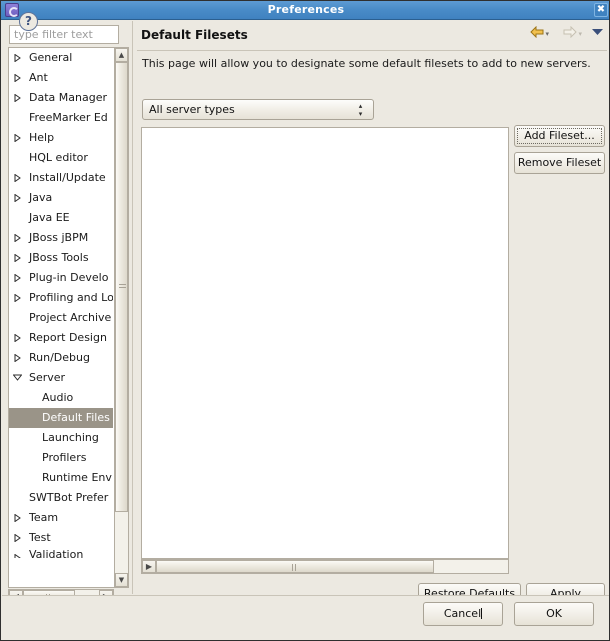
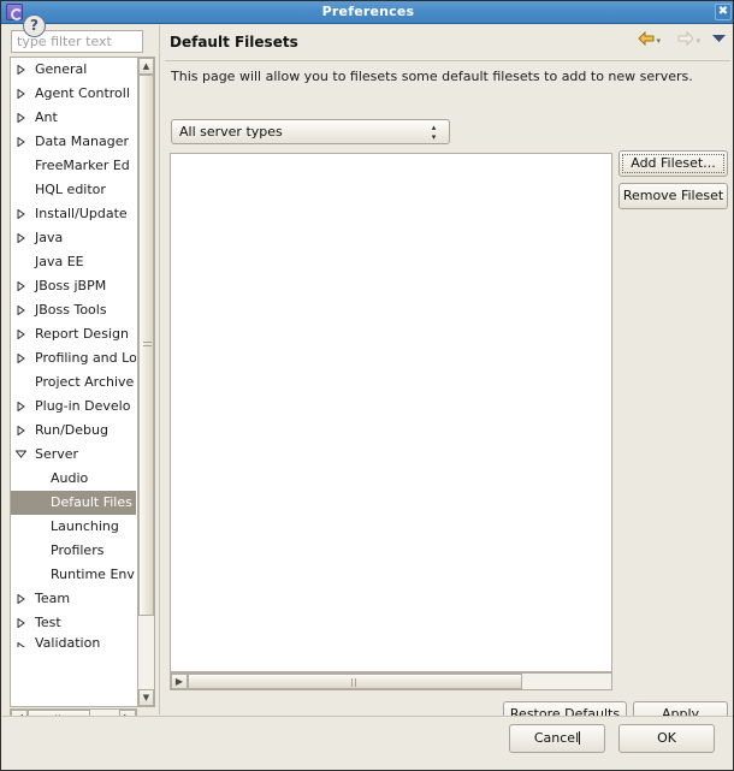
  Preferences
  ✖
  type filter text
  General
+ Agent Controll
  Ant
  Data Manager
  FreeMarker Ed
- Help
  HQL editor
  Install/Update
  Java
  Java EE
  JBoss jBPM
  JBoss Tools
- Plug-in Develo
+ Report Design
  Profiling and Lo
  Project Archive
- Report Design
+ Plug-in Develo
  Run/Debug
  Server
  Audio
  Default Files
  Launching
  Profilers
  Runtime Env
- SWTBot Prefer
  Team
  Test
  Validation
  ▲
  ▼
  Default Filesets
  ▾
  ▾
- This page will allow you to designate some default filesets to add to new servers.
+ This page will allow you to filesets some default filesets to add to new servers.
  All server types
  ▴
  ▾
  ▶
  Add Fileset...
  Remove Fileset
  Restore Defaults
  Apply
  ?
  Cancel
  OK
